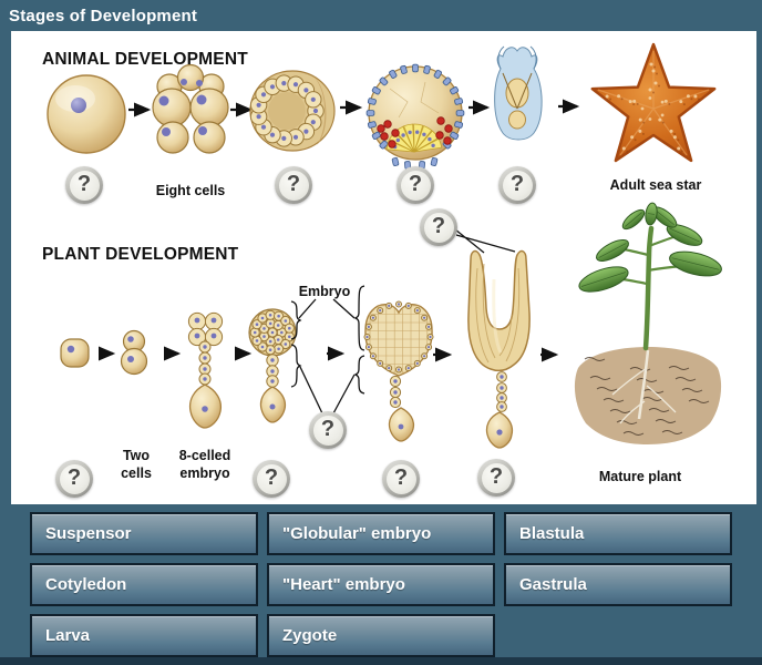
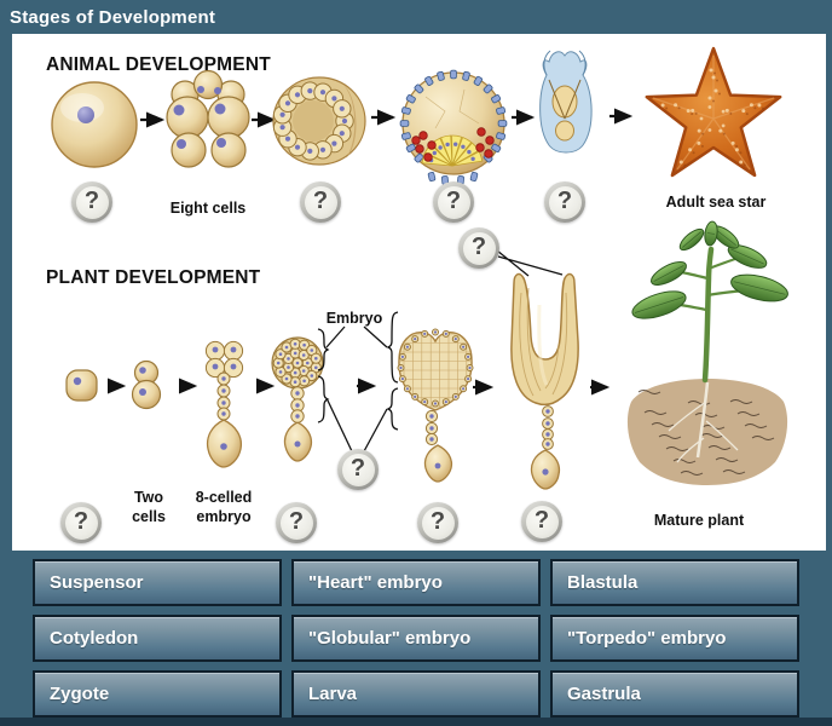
  Stages of Development
  ANIMAL DEVELOPMENT
  Eight cells
  Adult sea star
  PLANT DEVELOPMENT
  Embryo
  Two
  cells
  8-celled
  embryo
  Mature plant
  ?
  ?
  ?
  ?
  ?
  ?
  ?
  ?
  ?
  ?
  Suspensor
- "Globular" embryo
+ "Heart" embryo
  Blastula
  Cotyledon
- "Heart" embryo
+ "Globular" embryo
+ "Torpedo" embryo
- Gastrula
+ Zygote
  Larva
- Zygote
+ Gastrula
